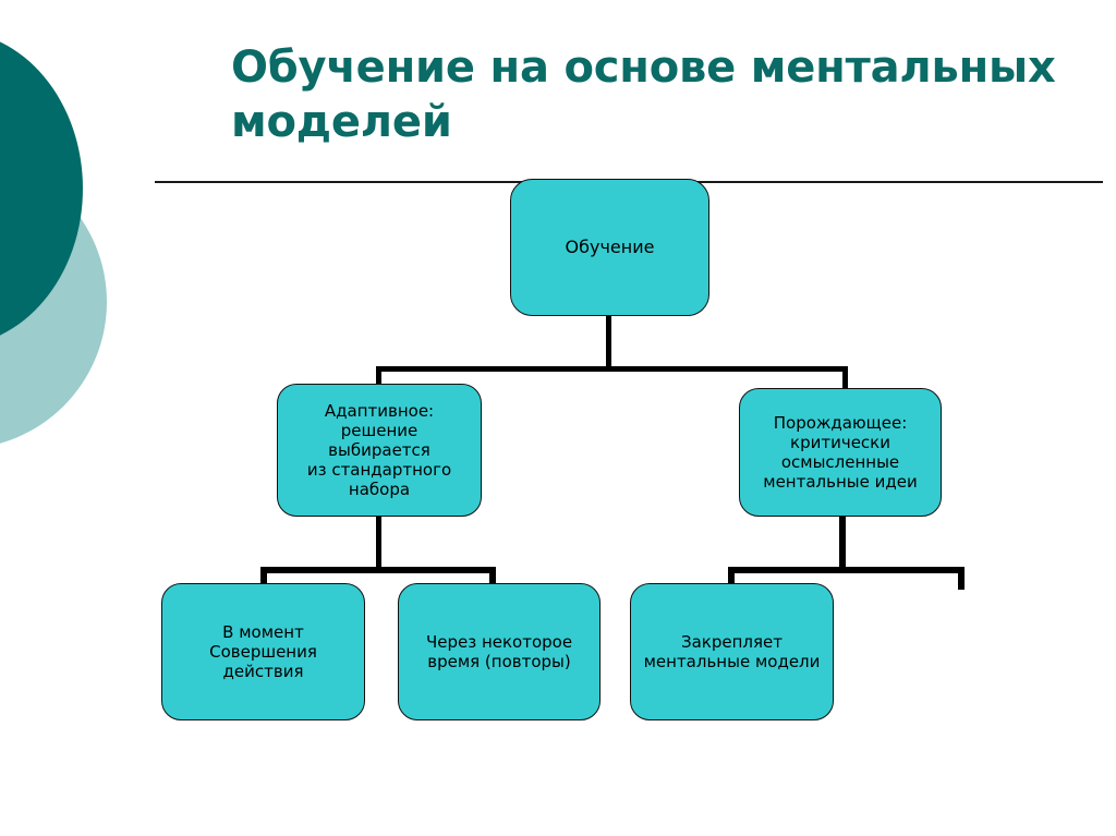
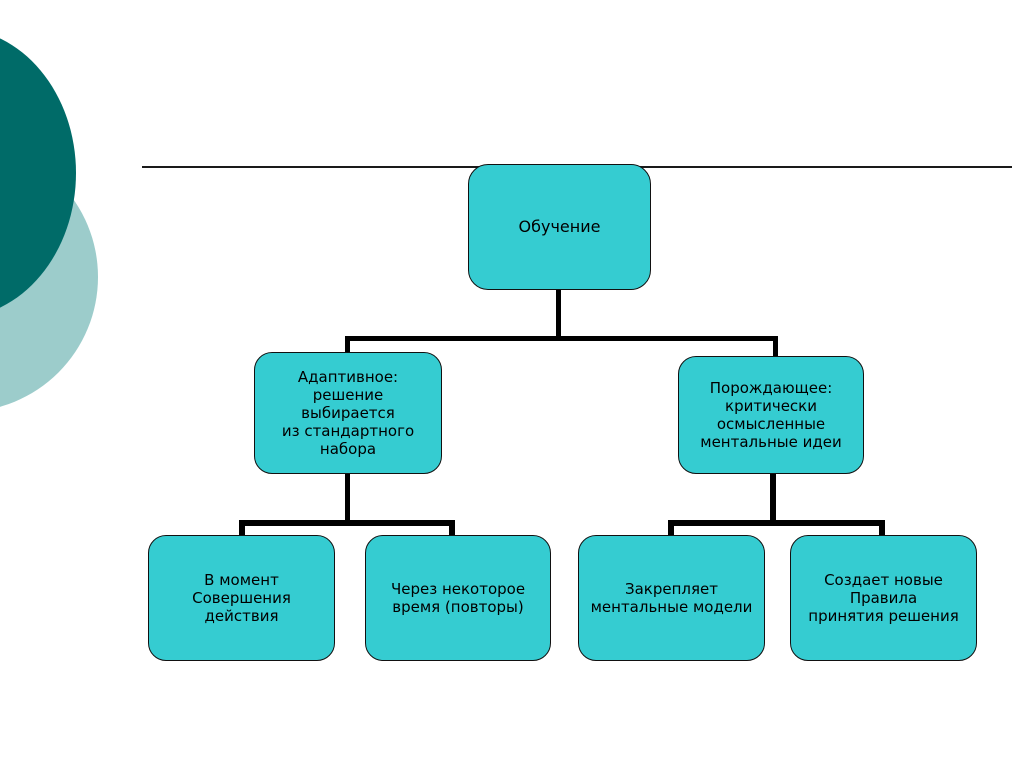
- Обучение на основе ментальных моделей
  Обучение
  Адаптивное:
  решение
  выбирается
  из стандартного
  набора
  Порождающее:
  критически
  осмысленные
  ментальные идеи
  В момент
  Совершения
  действия
  Через некоторое
  время (повторы)
  Закрепляет
  ментальные модели
+ Создает новые
+ Правила
+ принятия решения
